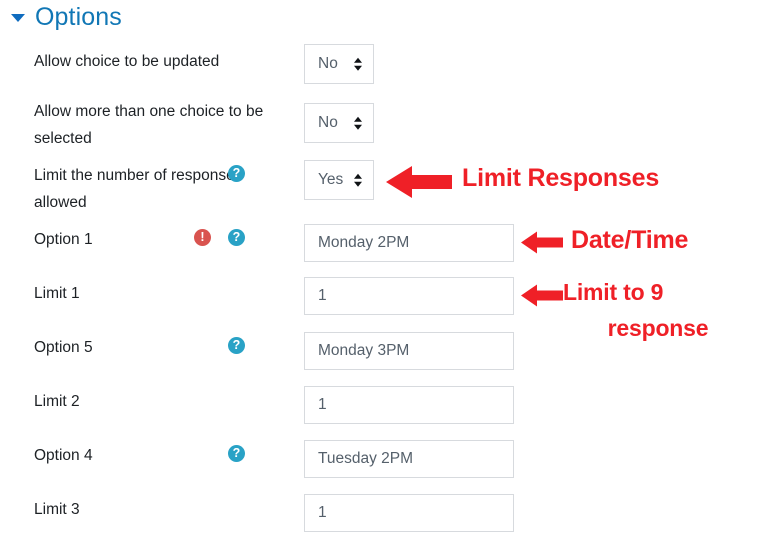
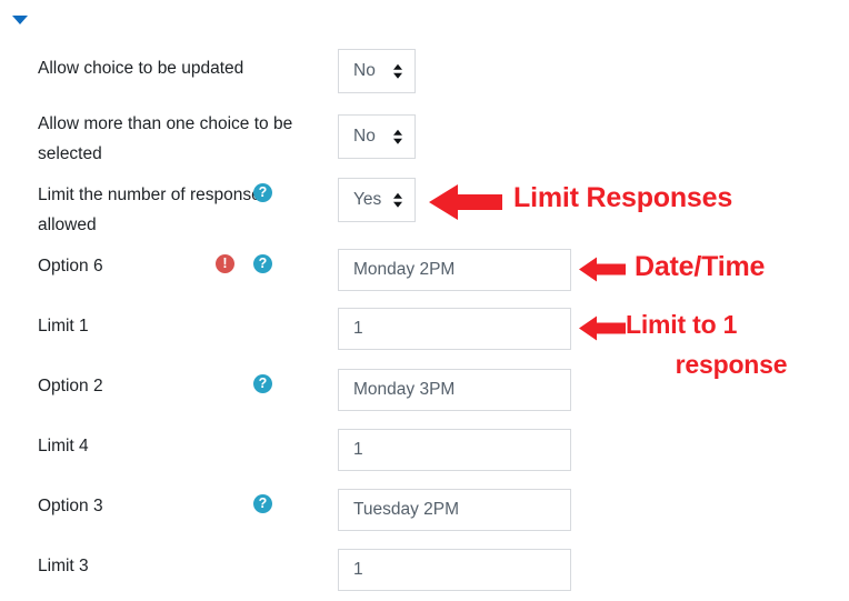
- Options
  Allow choice to be updated
  No
  Allow more than one choice to be selected
  No
  Limit the number of respons allowed
  ?
  Yes
- Option 1
+ Option 6
  !
  ?
  Monday 2PM
  Limit 1
  1
- Option 5
+ Option 2
  ?
  Monday 3PM
- Limit 2
+ Limit 4
  1
- Option 4
+ Option 3
  ?
  Tuesday 2PM
  Limit 3
  1
  Limit Responses
  Date/Time
- Limit to 9
+ Limit to 1
  response
